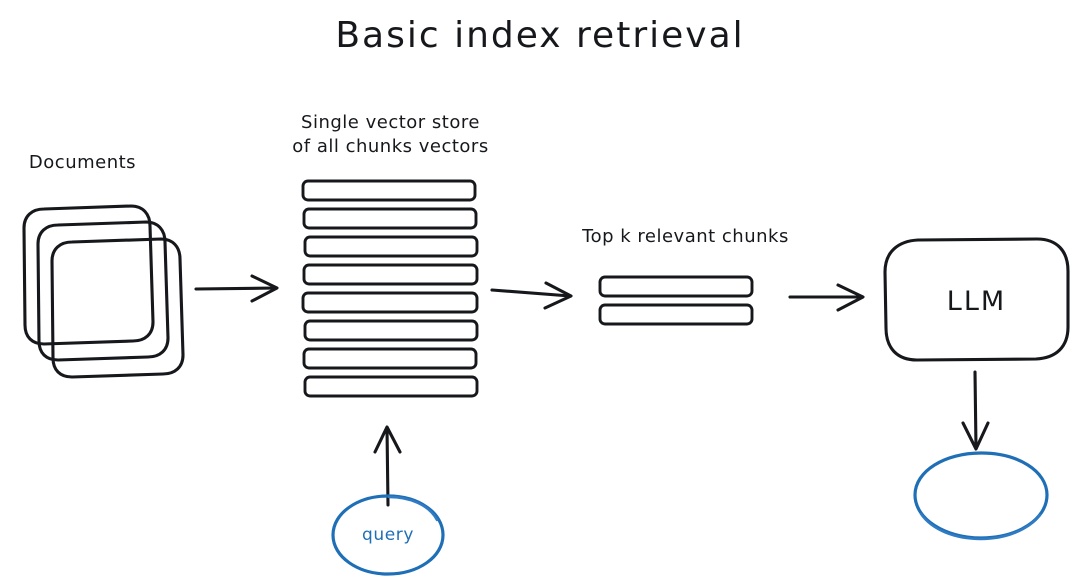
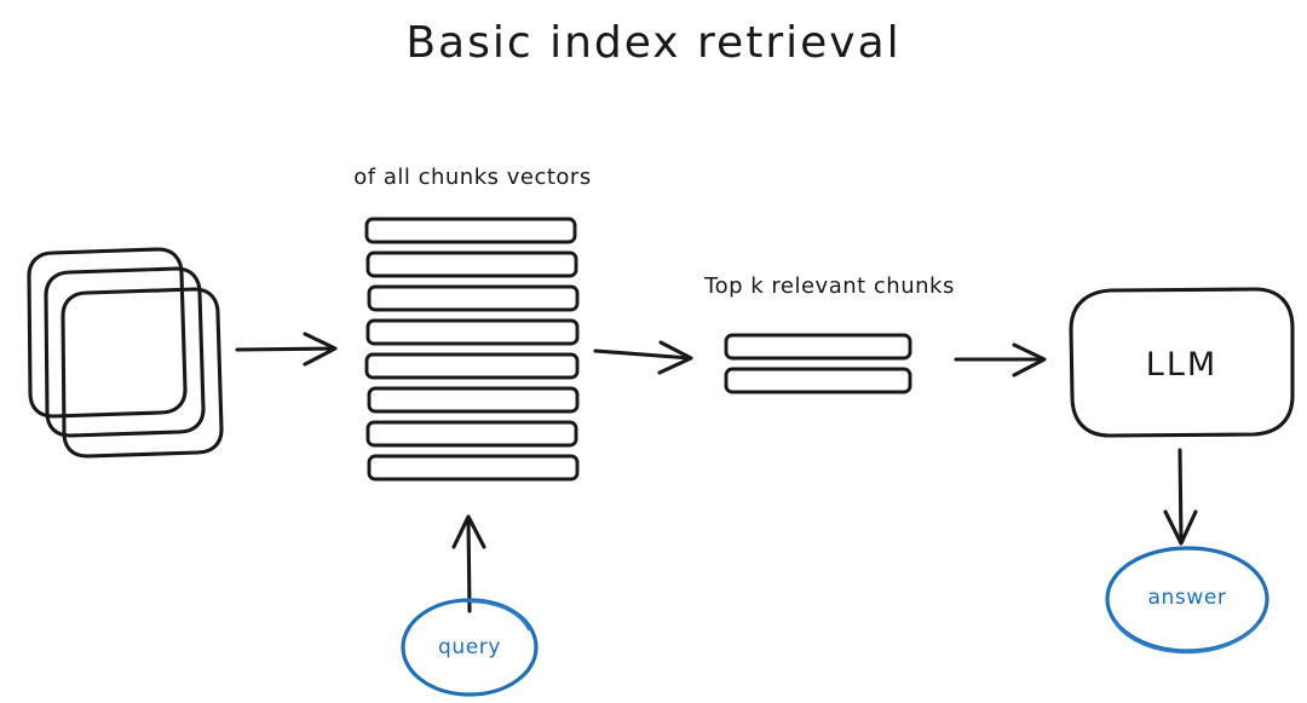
  Basic index retrieval
- Documents
- Single vector store
  of all chunks vectors
  Top k relevant chunks
  LLM
  query
+ answer
